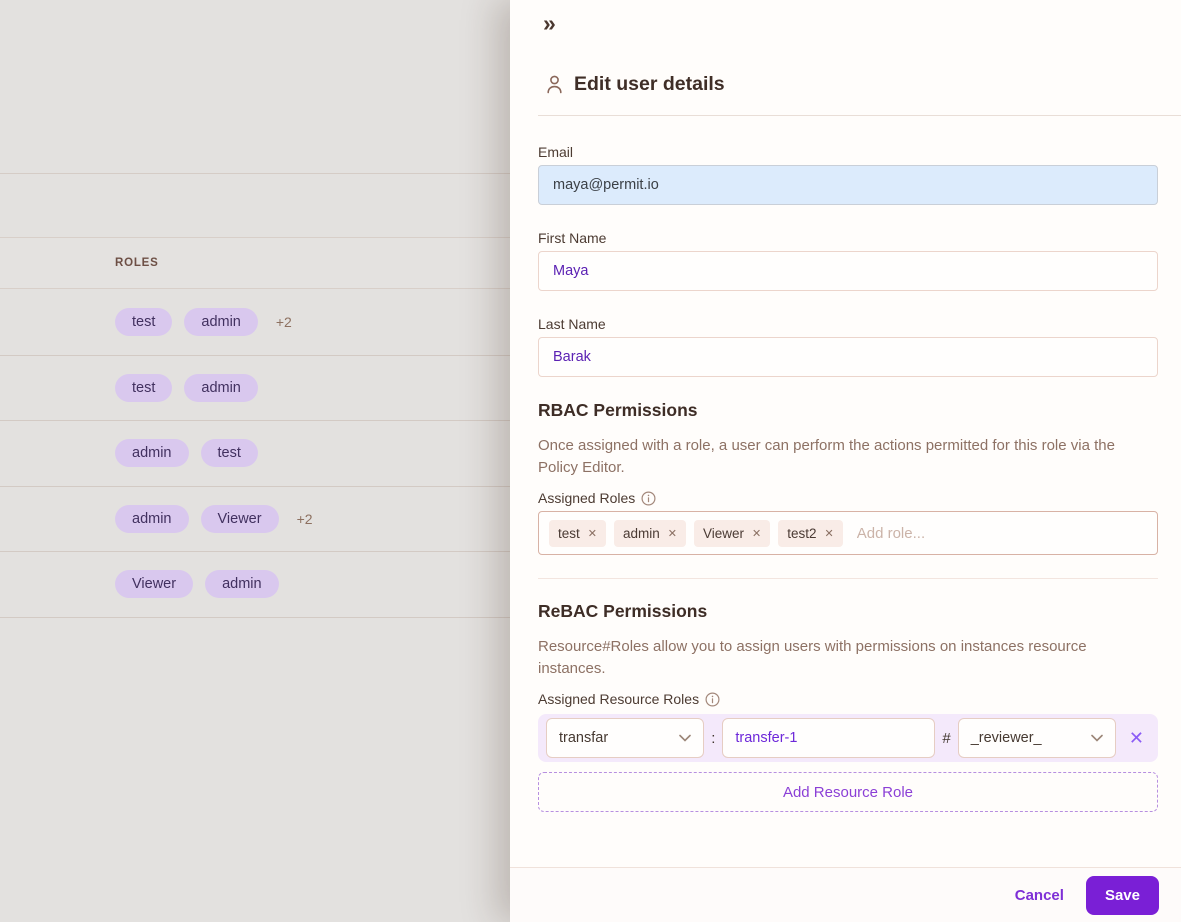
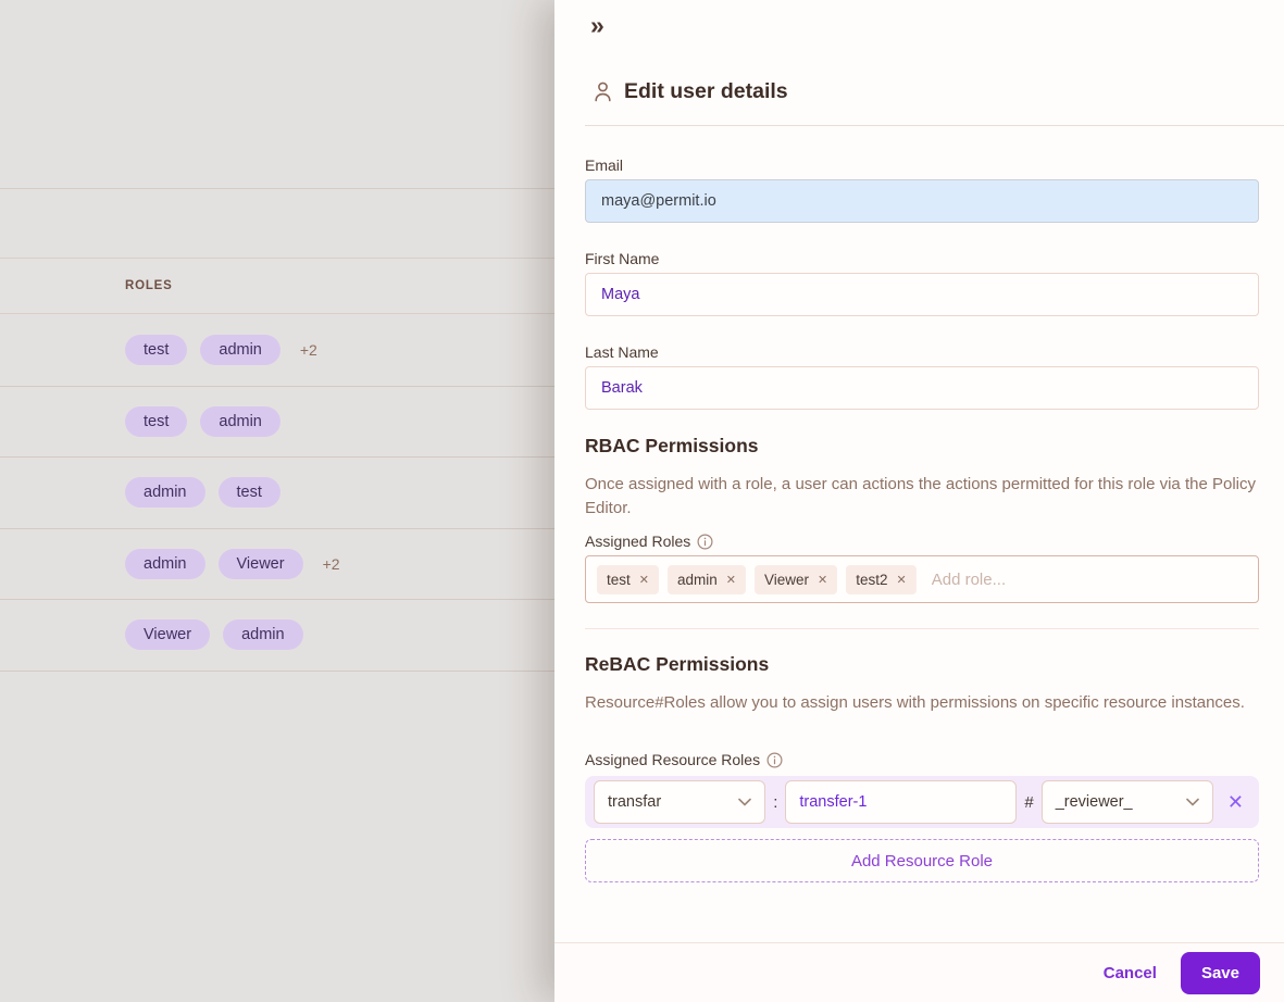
  ROLES
  test
  admin
  +2
  test
  admin
  admin
  test
  admin
  Viewer
  +2
  Viewer
  admin
  »
  Edit user details
  Email
  maya@permit.io
  First Name
  Maya
  Last Name
  Barak
  RBAC Permissions
- Once assigned with a role, a user can perform the actions permitted for this role via the Policy Editor.
+ Once assigned with a role, a user can actions the actions permitted for this role via the Policy Editor.
  Assigned Roles
  test
  ✕
  admin
  ✕
  Viewer
  ✕
  test2
  ✕
  Add role...
  ReBAC Permissions
- Resource#Roles allow you to assign users with permissions on instances resource instances.
+ Resource#Roles allow you to assign users with permissions on specific resource instances.
  Assigned Resource Roles
  transfar
  :
  transfer-1
  #
  _reviewer_
  ✕
  Add Resource Role
  Cancel
  Save
